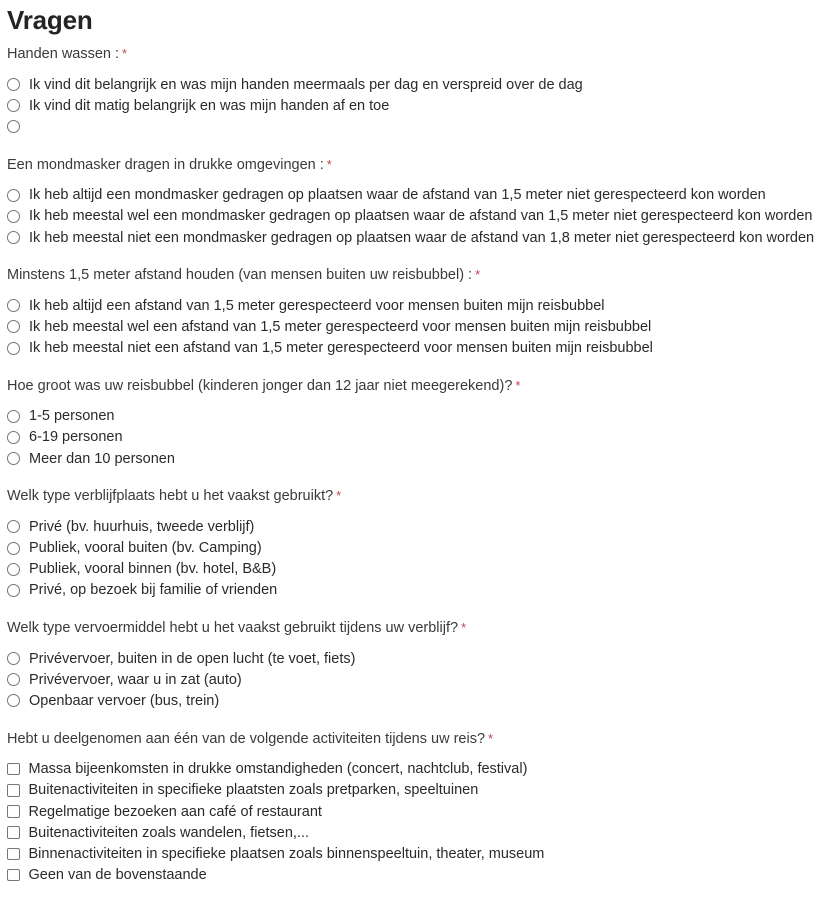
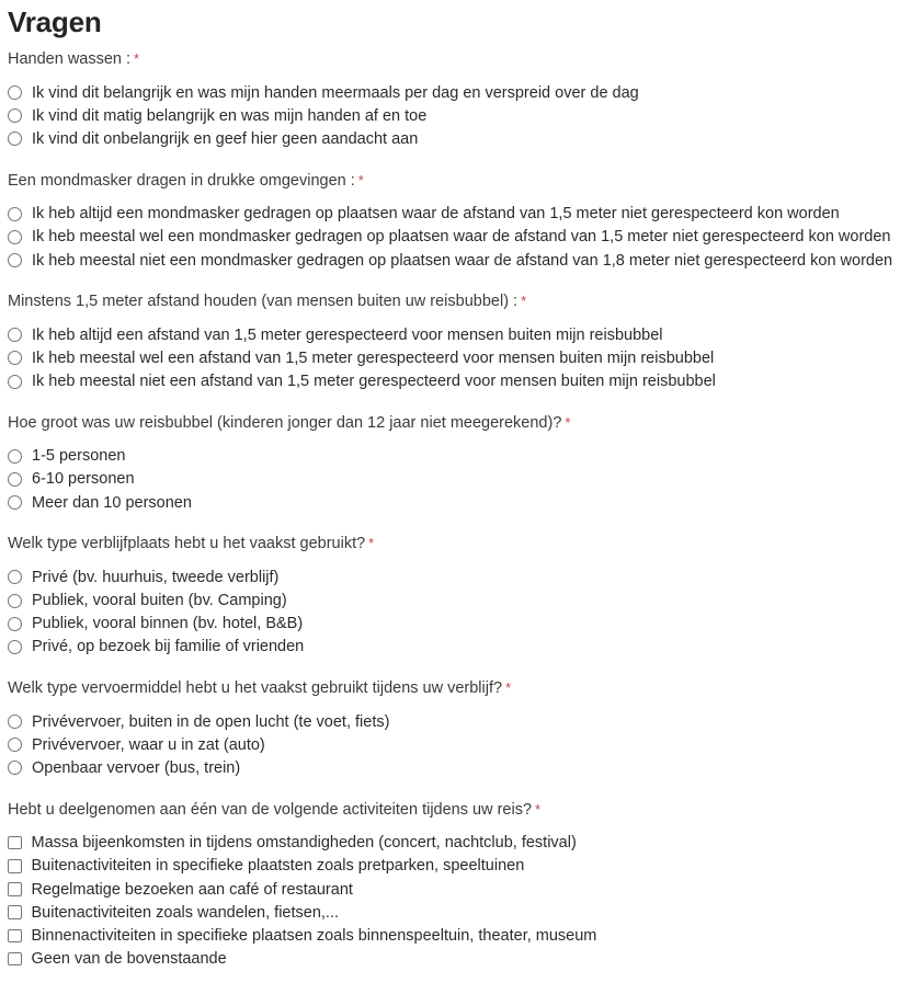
  Vragen
  Handen wassen : *
  Ik vind dit belangrijk en was mijn handen meermaals per dag en verspreid over de dag
  Ik vind dit matig belangrijk en was mijn handen af en toe
+ Ik vind dit onbelangrijk en geef hier geen aandacht aan
  Een mondmasker dragen in drukke omgevingen : *
  Ik heb altijd een mondmasker gedragen op plaatsen waar de afstand van 1,5 meter niet gerespecteerd kon worden
  Ik heb meestal wel een mondmasker gedragen op plaatsen waar de afstand van 1,5 meter niet gerespecteerd kon worden
  Ik heb meestal niet een mondmasker gedragen op plaatsen waar de afstand van 1,8 meter niet gerespecteerd kon worden
  Minstens 1,5 meter afstand houden (van mensen buiten uw reisbubbel) : *
  Ik heb altijd een afstand van 1,5 meter gerespecteerd voor mensen buiten mijn reisbubbel
  Ik heb meestal wel een afstand van 1,5 meter gerespecteerd voor mensen buiten mijn reisbubbel
  Ik heb meestal niet een afstand van 1,5 meter gerespecteerd voor mensen buiten mijn reisbubbel
  Hoe groot was uw reisbubbel (kinderen jonger dan 12 jaar niet meegerekend)? *
  1-5 personen
- 6-19 personen
+ 6-10 personen
  Meer dan 10 personen
  Welk type verblijfplaats hebt u het vaakst gebruikt? *
  Privé (bv. huurhuis, tweede verblijf)
  Publiek, vooral buiten (bv. Camping)
  Publiek, vooral binnen (bv. hotel, B&B)
  Privé, op bezoek bij familie of vrienden
  Welk type vervoermiddel hebt u het vaakst gebruikt tijdens uw verblijf? *
  Privévervoer, buiten in de open lucht (te voet, fiets)
  Privévervoer, waar u in zat (auto)
  Openbaar vervoer (bus, trein)
  Hebt u deelgenomen aan één van de volgende activiteiten tijdens uw reis? *
- Massa bijeenkomsten in drukke omstandigheden (concert, nachtclub, festival)
+ Massa bijeenkomsten in tijdens omstandigheden (concert, nachtclub, festival)
  Buitenactiviteiten in specifieke plaatsten zoals pretparken, speeltuinen
  Regelmatige bezoeken aan café of restaurant
  Buitenactiviteiten zoals wandelen, fietsen,...
  Binnenactiviteiten in specifieke plaatsen zoals binnenspeeltuin, theater, museum
  Geen van de bovenstaande
